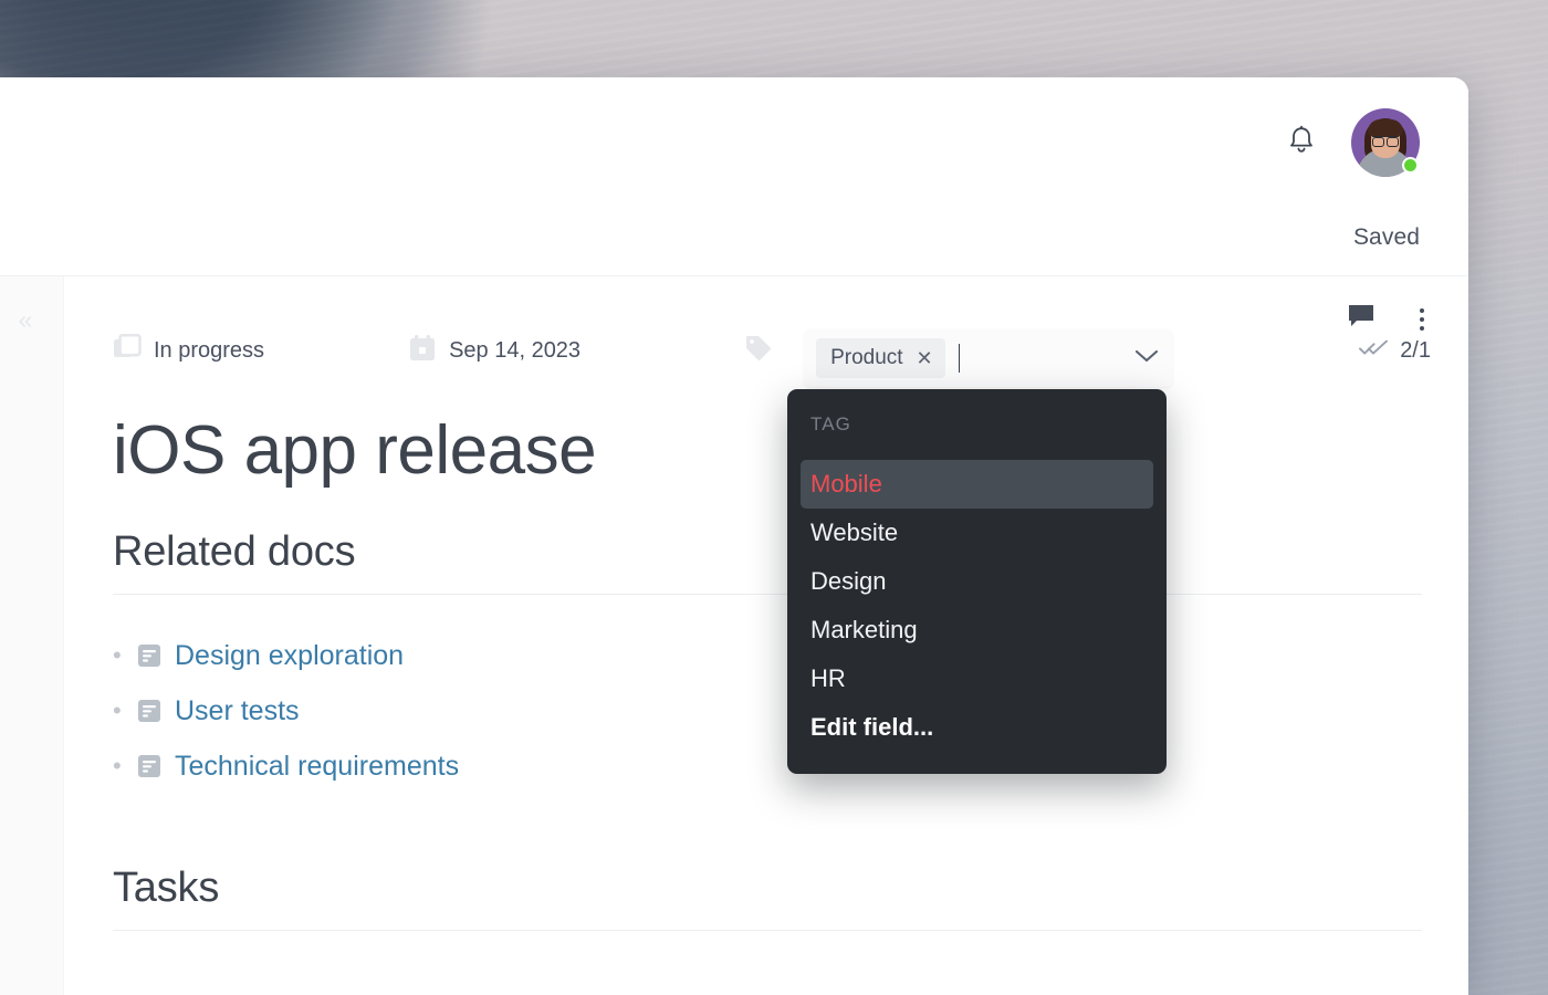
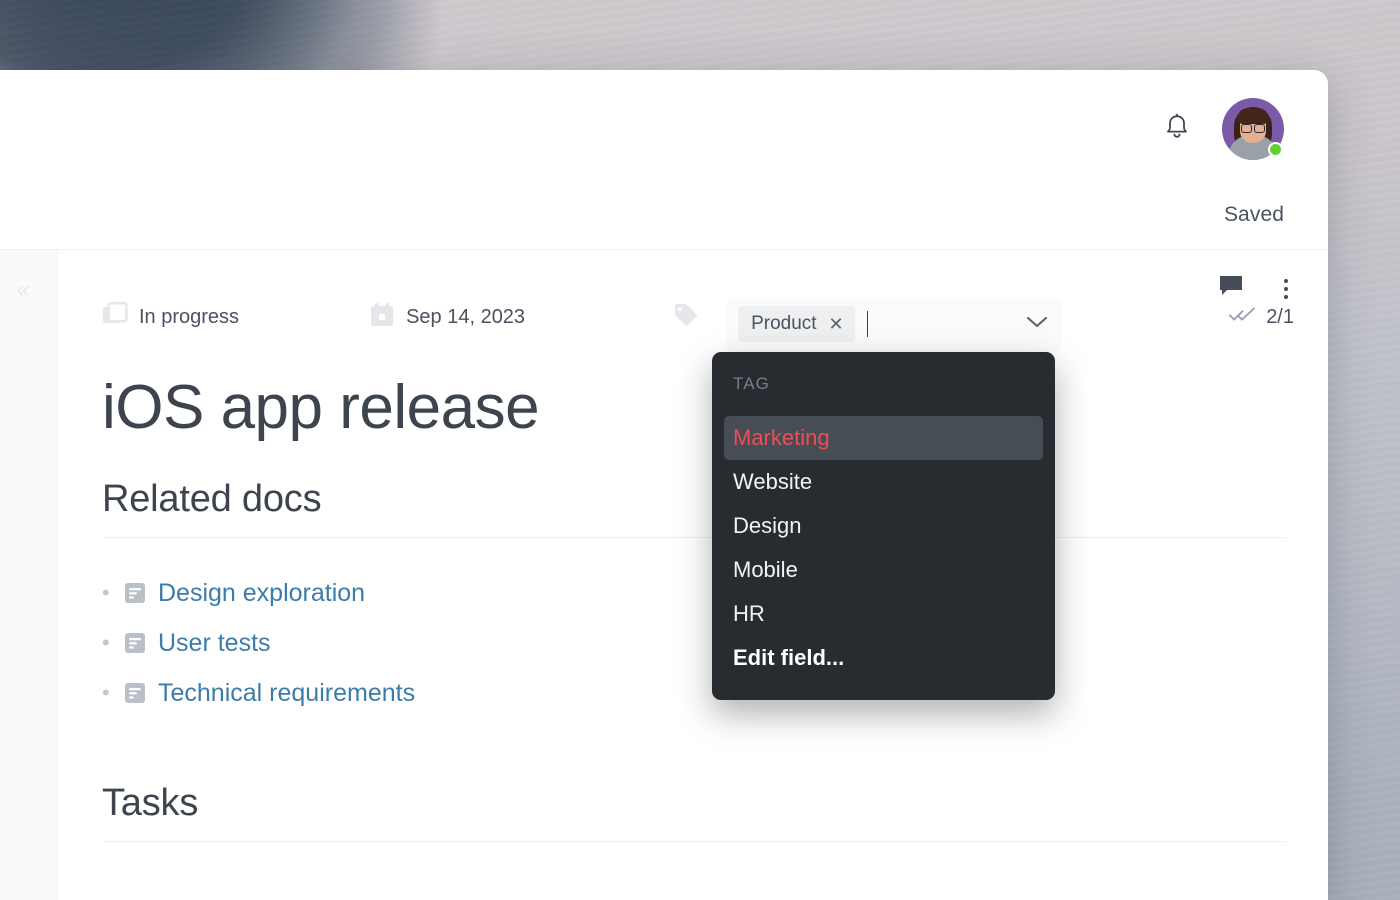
  Saved
  In progress
  Sep 14, 2023
  Product
  ✕
  2/1
  iOS app release
  Related docs
  •
  Design exploration
  •
  User tests
  •
  Technical requirements
  Tasks
  TAG
- Mobile
+ Marketing
  Website
  Design
- Marketing
+ Mobile
  HR
  Edit field...
